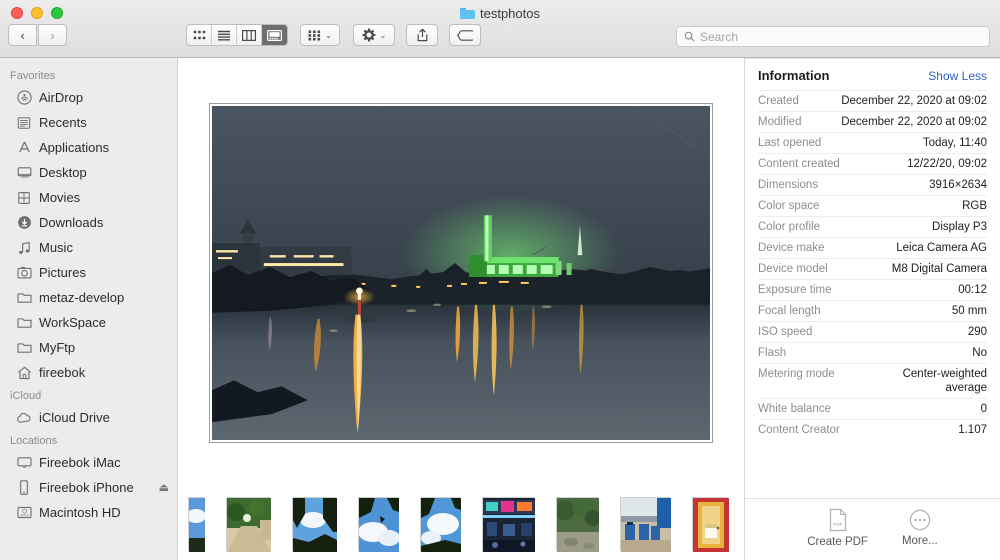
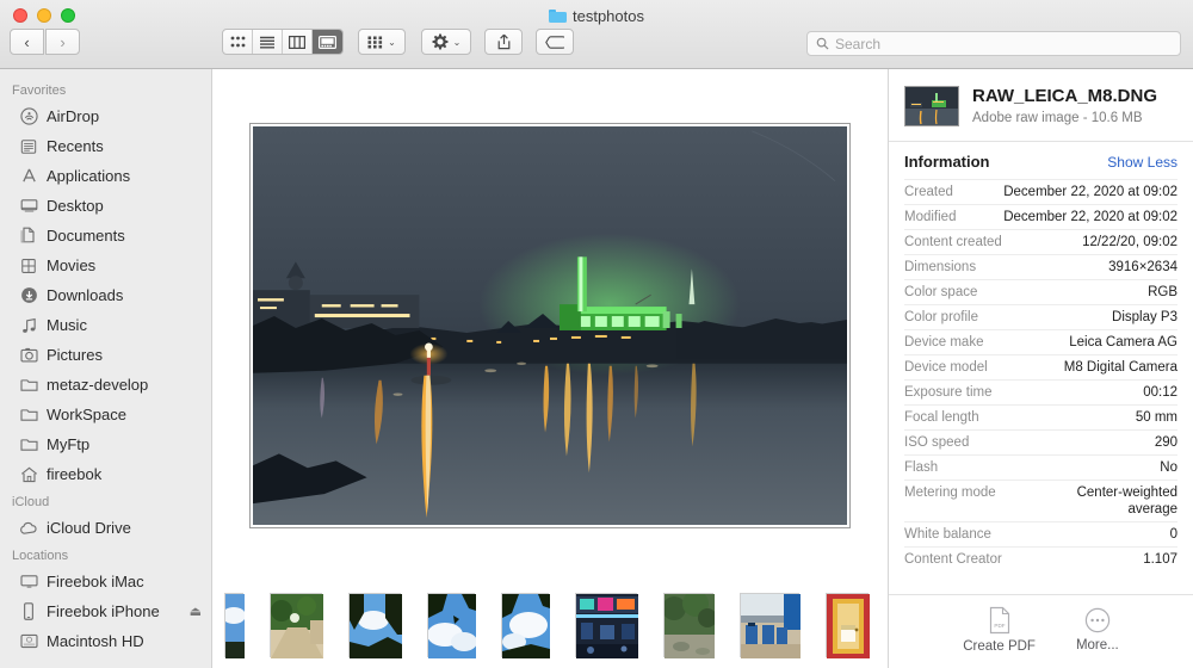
  testphotos
  ‹
  ›
  ⌄
  ⌄
  Search
  Favorites
  AirDrop
  Recents
  Applications
  Desktop
+ Documents
  Movies
  Downloads
  Music
  Pictures
  metaz-develop
  WorkSpace
  MyFtp
  fireebok
  iCloud
  iCloud Drive
  Locations
  Fireebok iMac
  Fireebok iPhone
  ⏏
  Macintosh HD
+ RAW_LEICA_M8.DNG
+ Adobe raw image - 10.6 MB
  Information
  Show Less
  Created
  December 22, 2020 at 09:02
  Modified
  December 22, 2020 at 09:02
- Last opened
- Today, 11:40
  Content created
  12/22/20, 09:02
  Dimensions
  3916×2634
  Color space
  RGB
  Color profile
  Display P3
  Device make
  Leica Camera AG
  Device model
  M8 Digital Camera
  Exposure time
  00:12
  Focal length
  50 mm
  ISO speed
  290
  Flash
  No
  Metering mode
  Center-weighted average
  White balance
  0
  Content Creator
  1.107
  Create PDF
  More...
